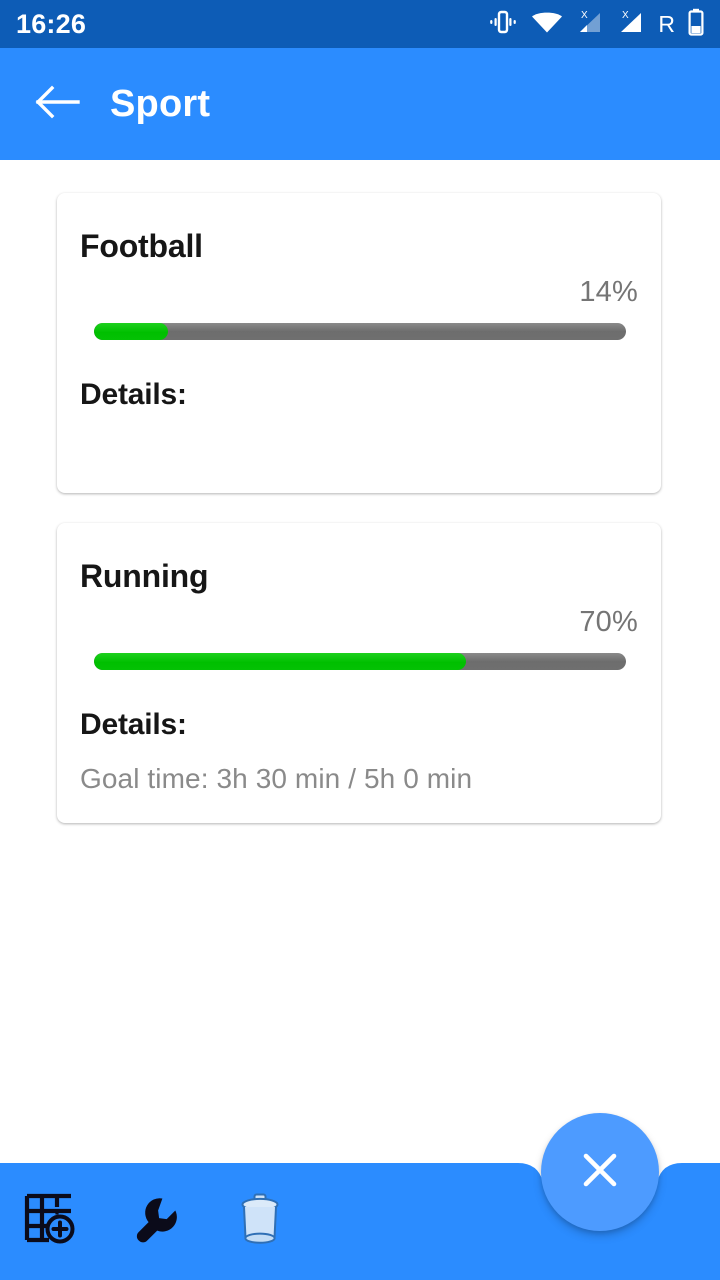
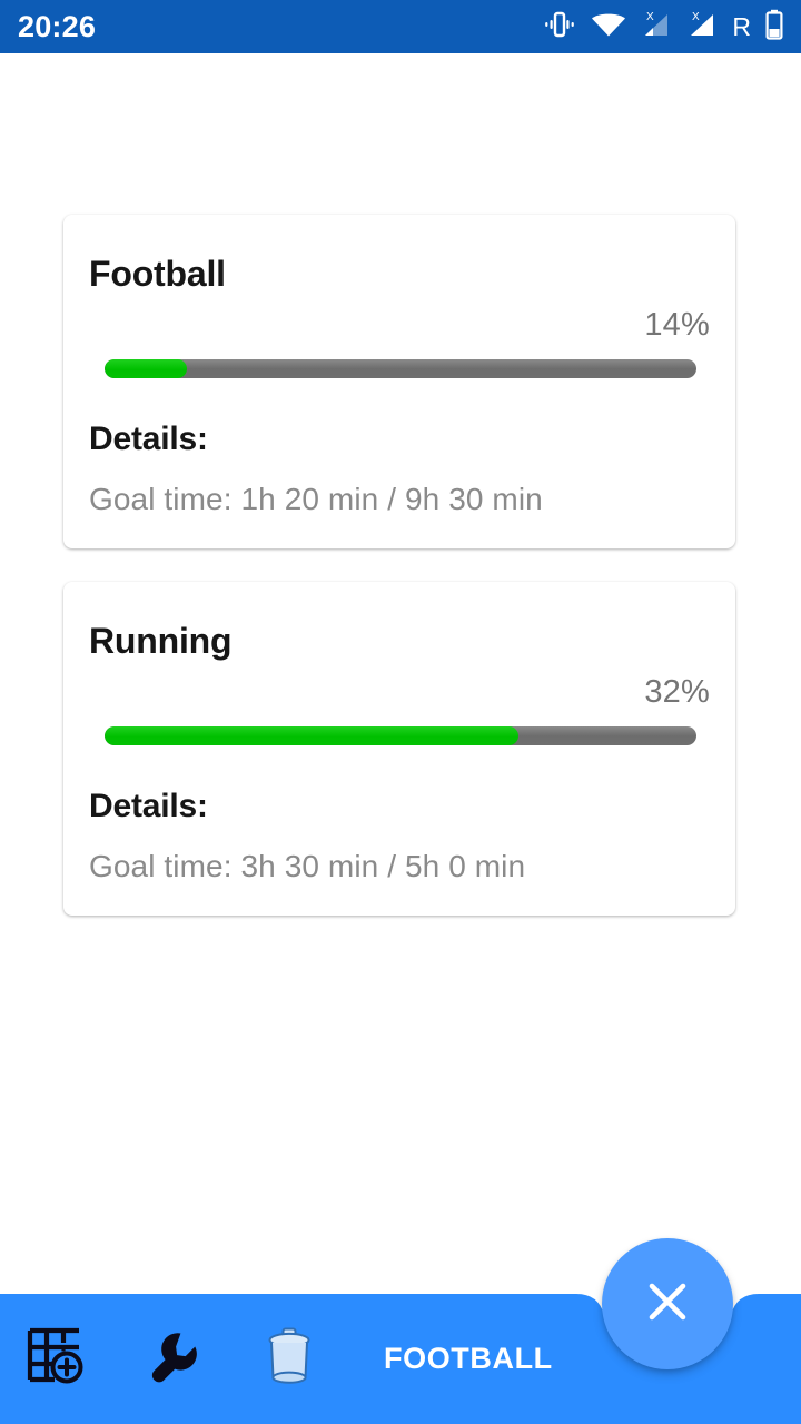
- 16:26
+ 20:26
  X
  X
  R
- Sport
  Football
  14%
  Details:
+ Goal time: 1h 20 min / 9h 30 min
  Running
- 70%
+ 32%
  Details:
  Goal time: 3h 30 min / 5h 0 min
+ FOOTBALL
